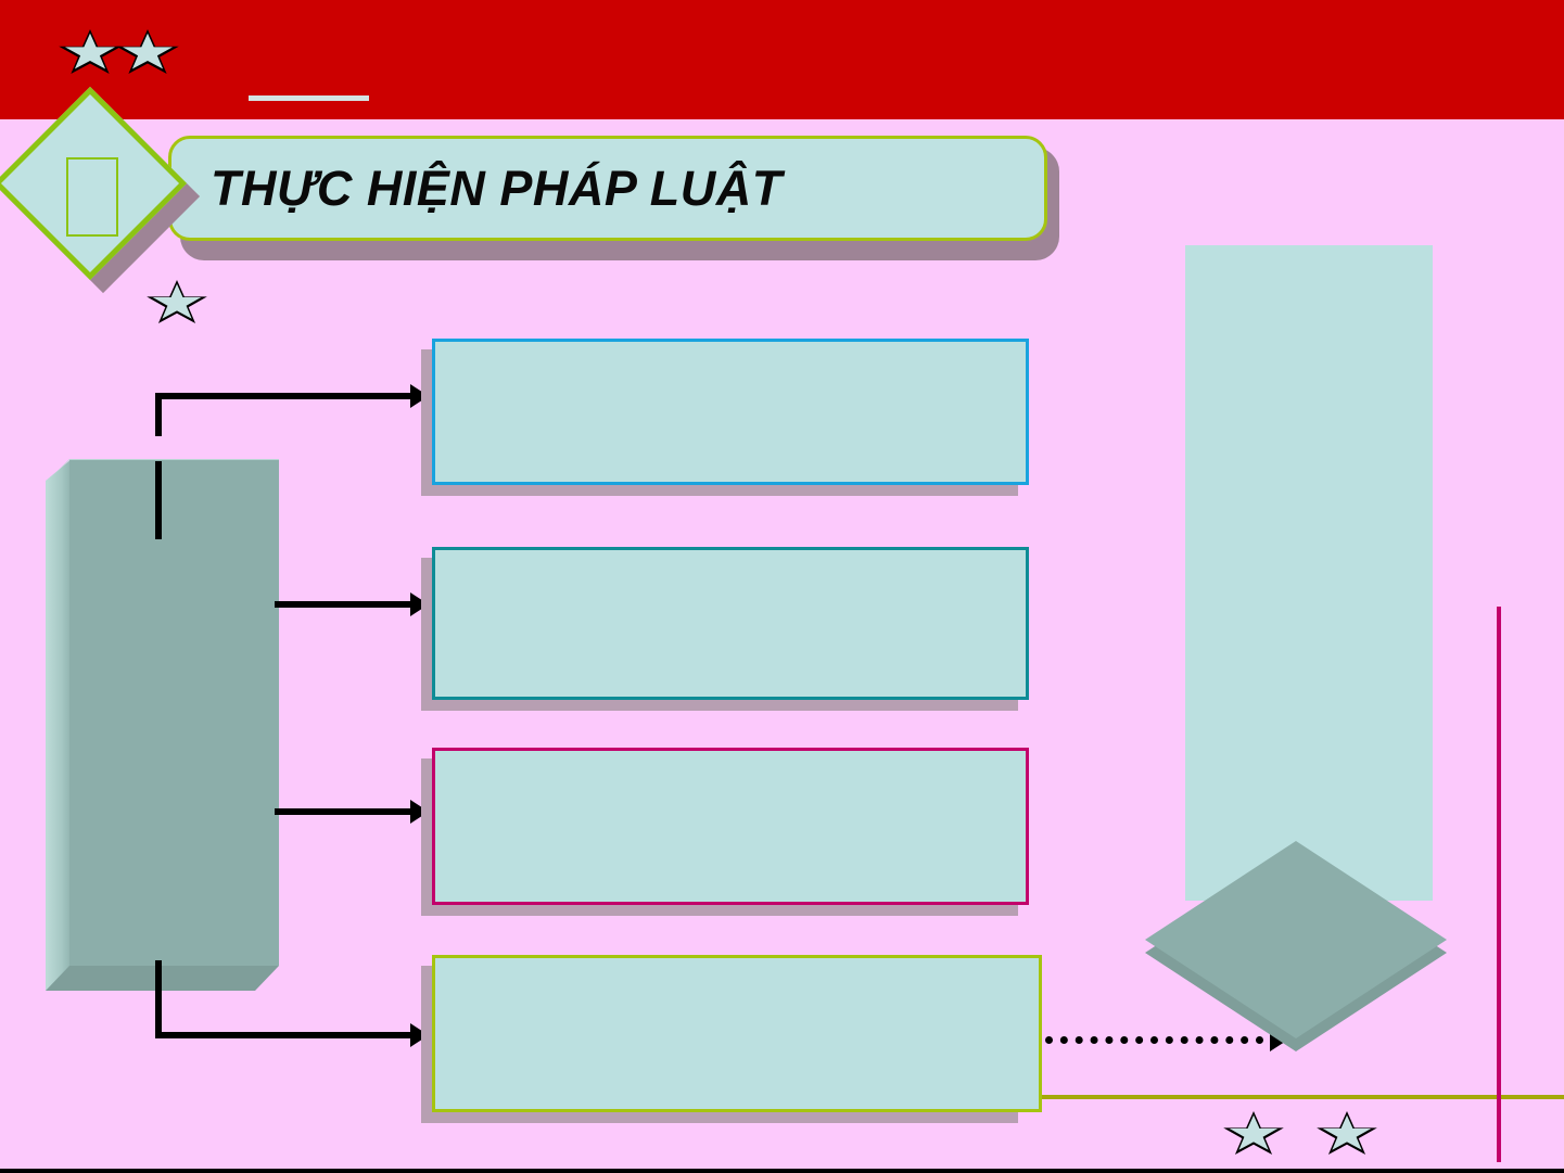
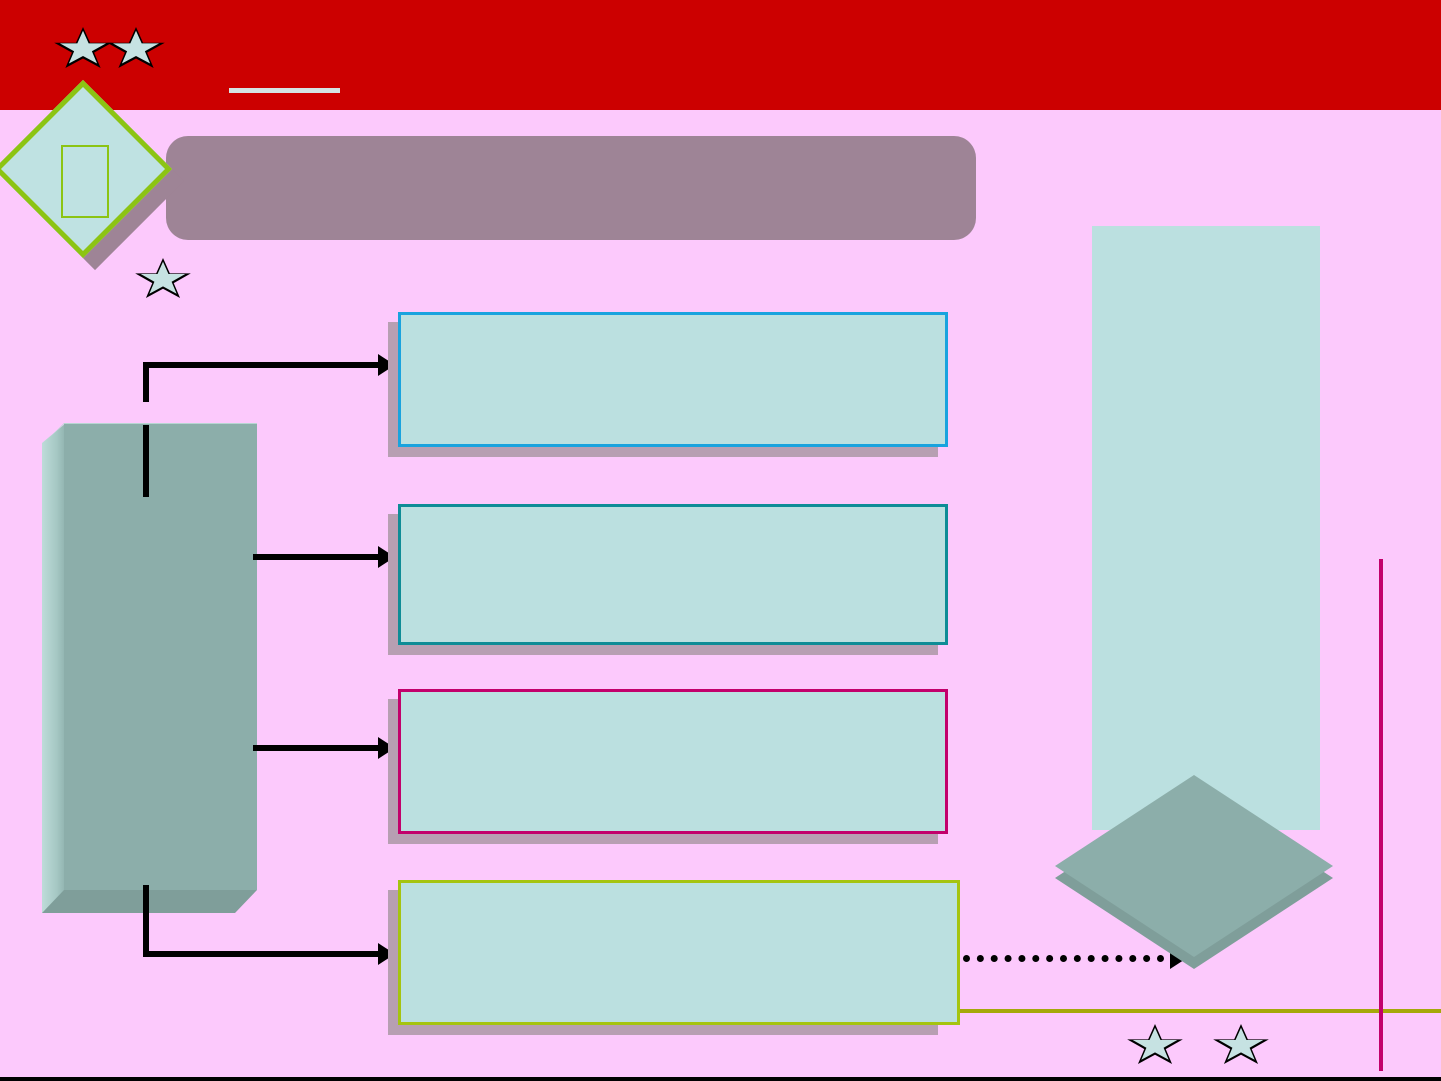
- THỰC HIỆN PHÁP LUẬT
